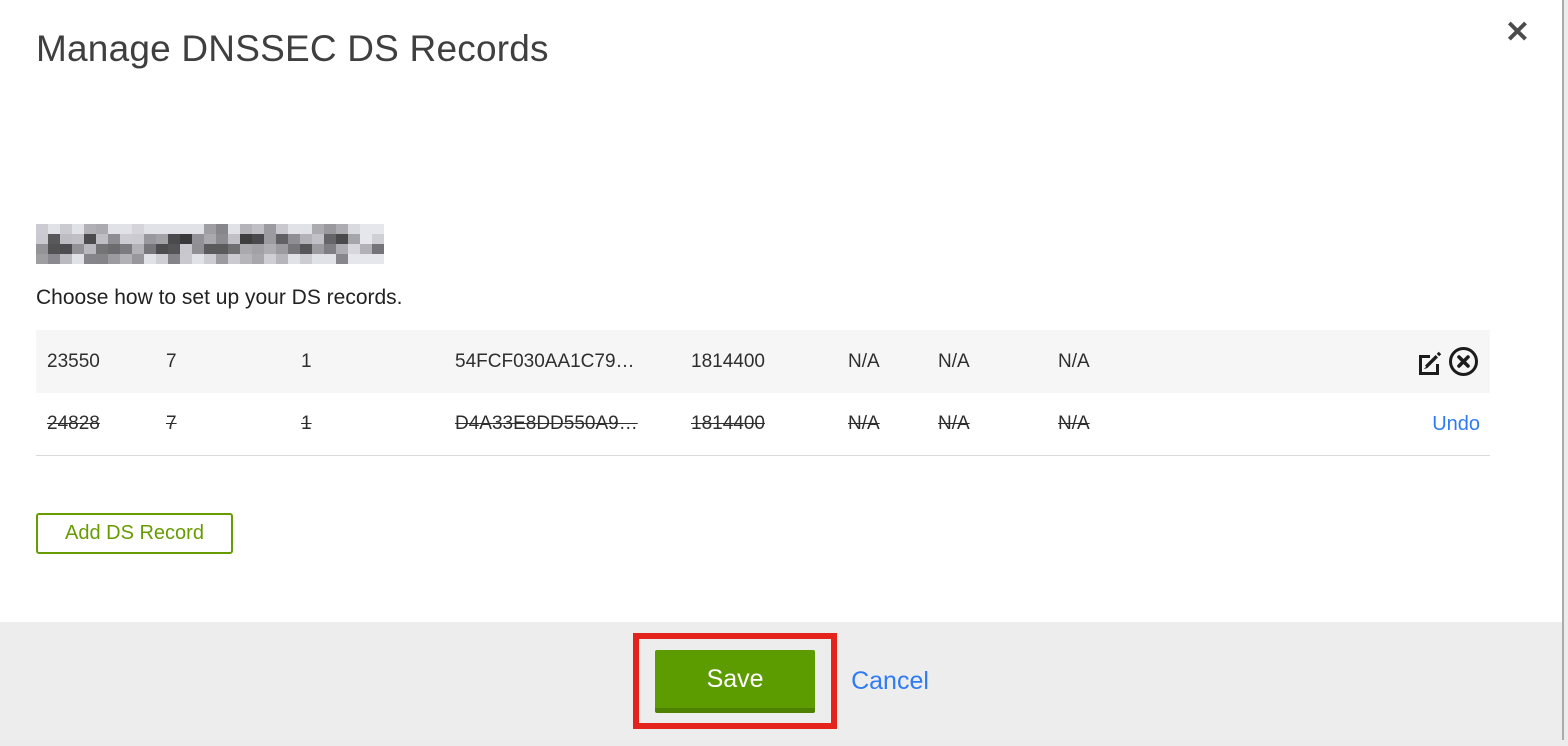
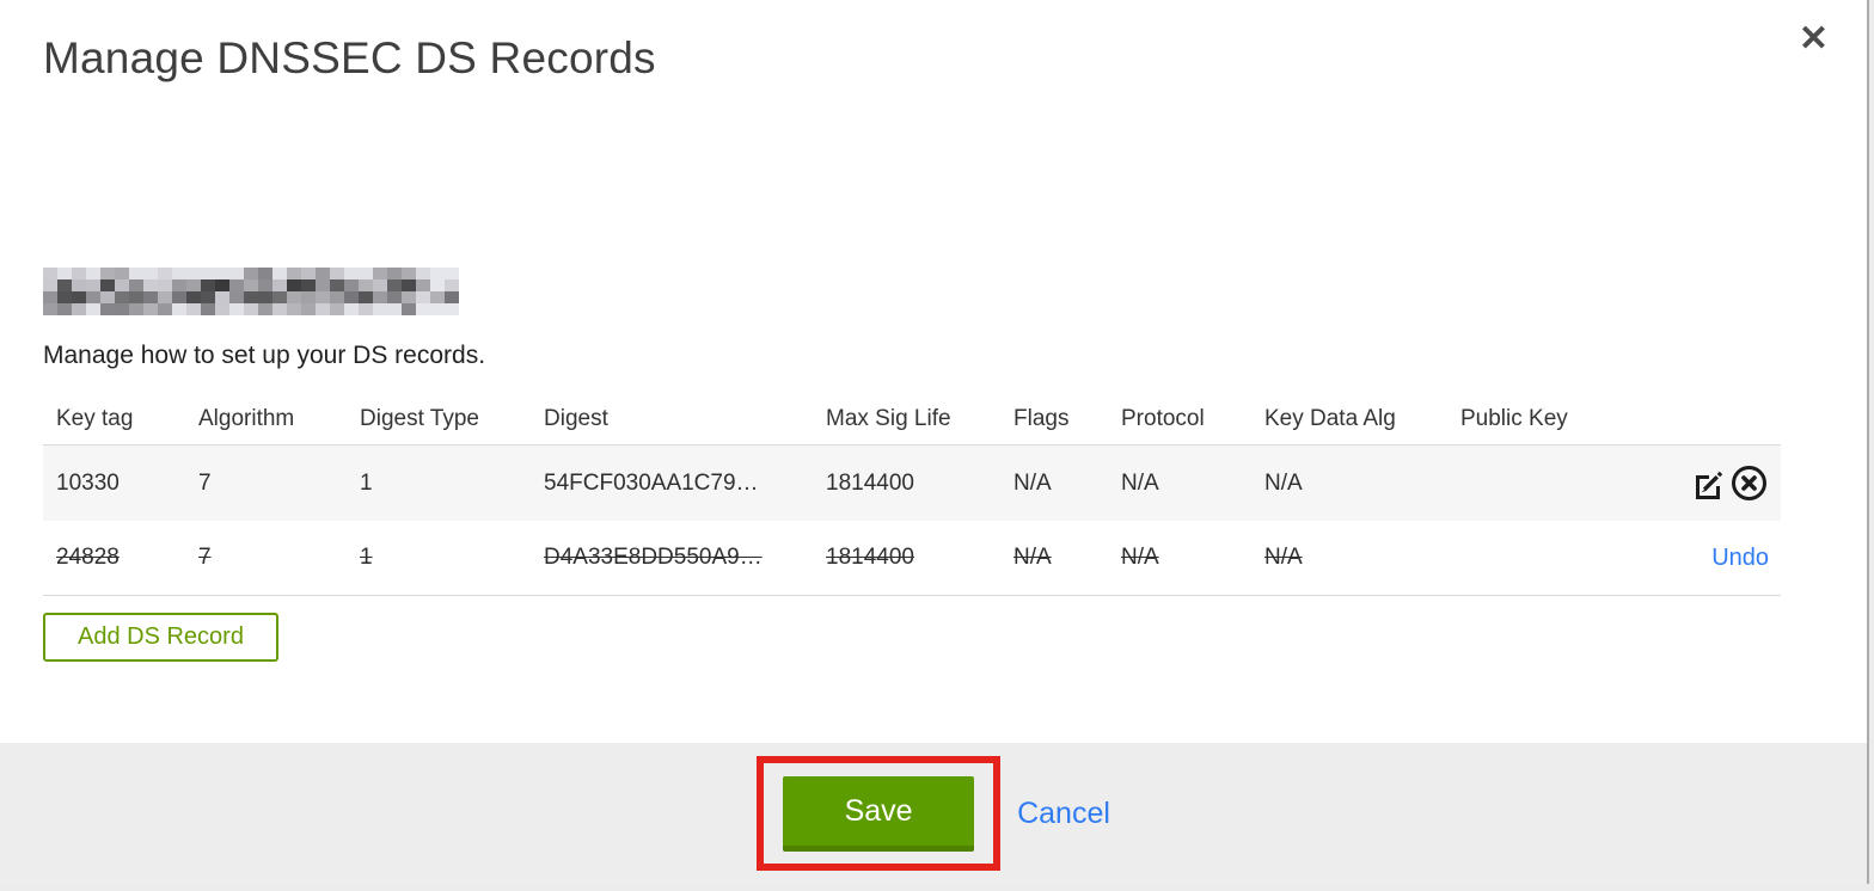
  Manage DNSSEC DS Records
  ✕
- Choose how to set up your DS records.
+ Manage how to set up your DS records.
+ Key tag
+ Algorithm
+ Digest Type
+ Digest
+ Max Sig Life
+ Flags
+ Protocol
+ Key Data Alg
+ Public Key
- 23550
+ 10330
  7
  1
  54FCF030AA1C79…
  1814400
  N/A
  N/A
  N/A
  24828
  7
  1
  D4A33E8DD550A9…
  1814400
  N/A
  N/A
  N/A
  Undo
  Add DS Record
  Save
  Cancel
